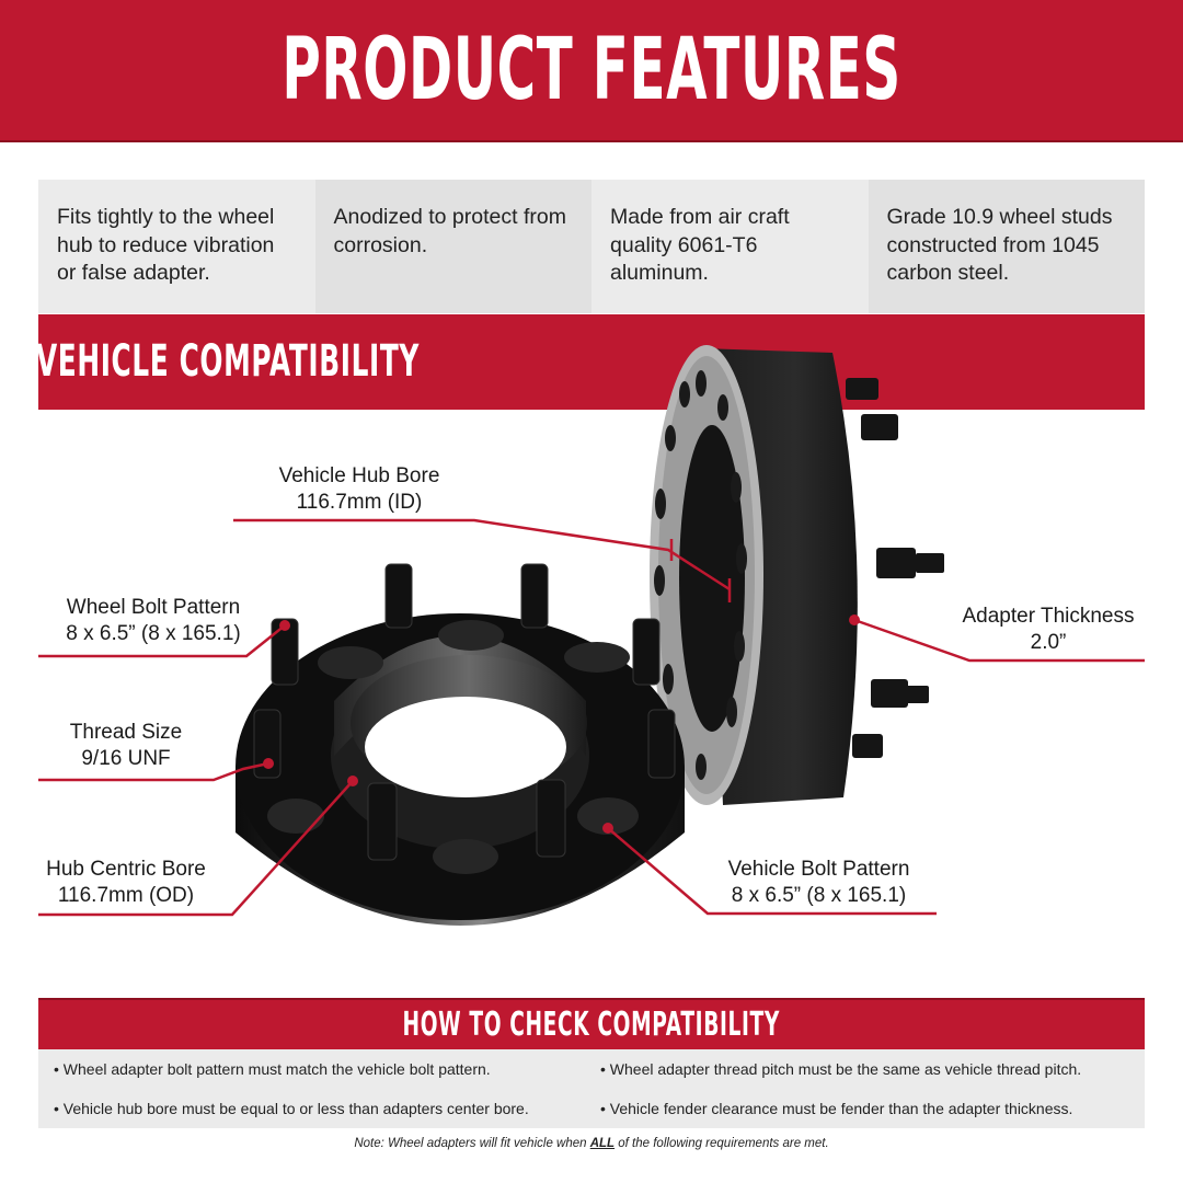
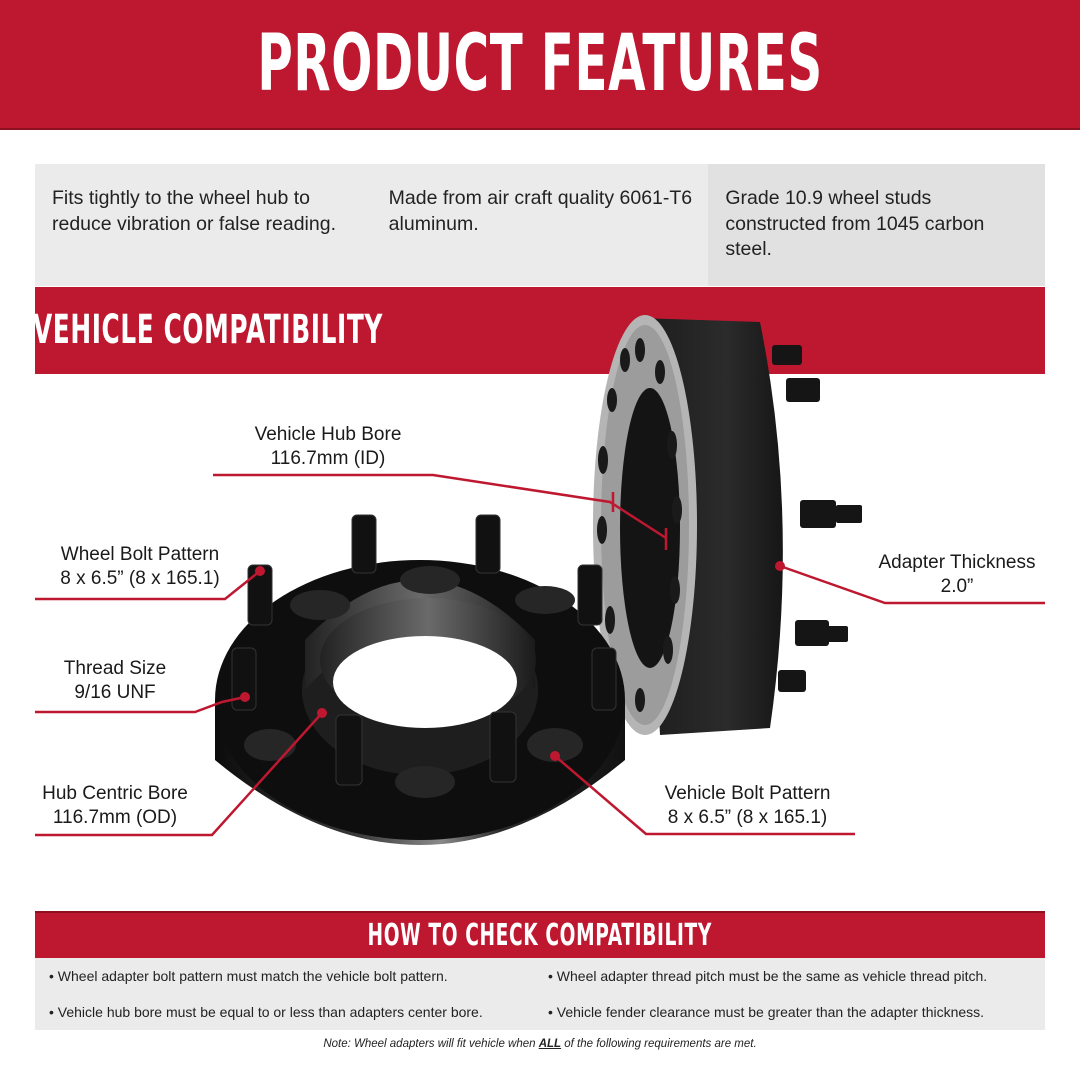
  PRODUCT FEATURES
- Fits tightly to the wheel hub to reduce vibration or false adapter.
+ Fits tightly to the wheel hub to reduce vibration or false reading.
- Anodized to protect from corrosion.
  Made from air craft quality 6061-T6 aluminum.
  Grade 10.9 wheel studs constructed from 1045 carbon steel.
  VEHICLE COMPATIBILITY
  Vehicle Hub Bore
  116.7mm (ID)
  Wheel Bolt Pattern
  8 x 6.5” (8 x 165.1)
  Thread Size
  9/16 UNF
  Hub Centric Bore
  116.7mm (OD)
  Adapter Thickness
  2.0”
  Vehicle Bolt Pattern
  8 x 6.5” (8 x 165.1)
  HOW TO CHECK COMPATIBILITY
  • Wheel adapter bolt pattern must match the vehicle bolt pattern.
  • Wheel adapter thread pitch must be the same as vehicle thread pitch.
  • Vehicle hub bore must be equal to or less than adapters center bore.
- • Vehicle fender clearance must be fender than the adapter thickness.
+ • Vehicle fender clearance must be greater than the adapter thickness.
  Note: Wheel adapters will fit vehicle when ALL of the following requirements are met.
